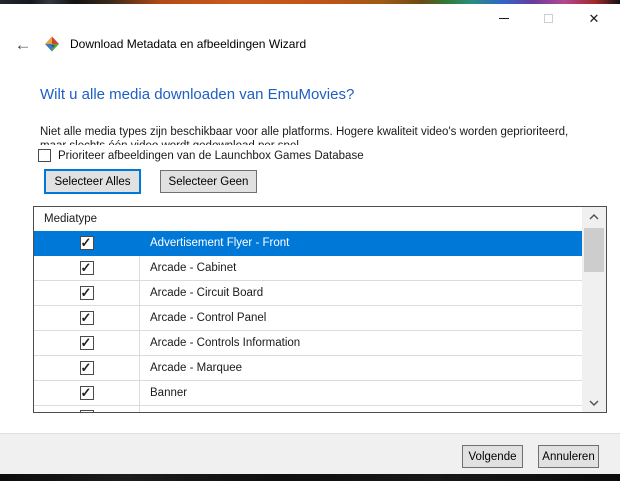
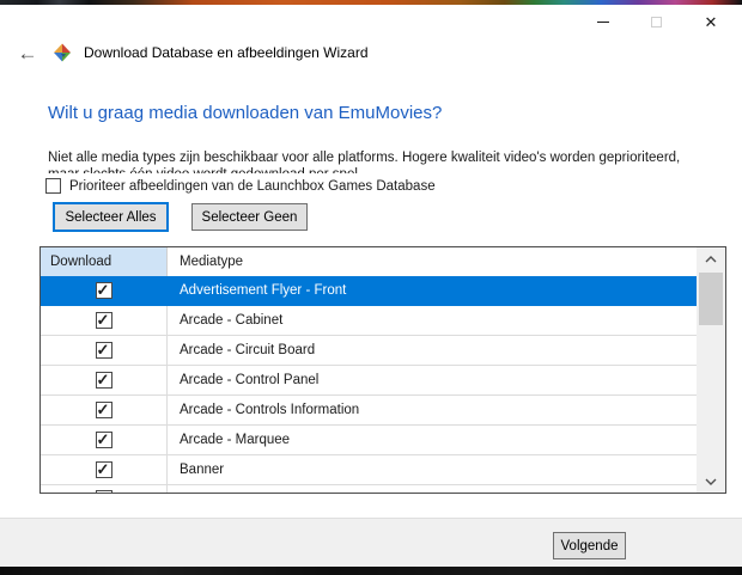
  ✕
  ←
- Download Metadata en afbeeldingen Wizard
+ Download Database en afbeeldingen Wizard
- Wilt u alle media downloaden van EmuMovies?
+ Wilt u graag media downloaden van EmuMovies?
  Niet alle media types zijn beschikbaar voor alle platforms. Hogere kwaliteit video's worden geprioriteerd,
  Prioriteer afbeeldingen van de Launchbox Games Database
  Selecteer Alles
  Selecteer Geen
+ Download
  Mediatype
  Advertisement Flyer - Front
  Arcade - Cabinet
  Arcade - Circuit Board
  Arcade - Control Panel
  Arcade - Controls Information
  Arcade - Marquee
  Banner
  Volgende
- Annuleren
